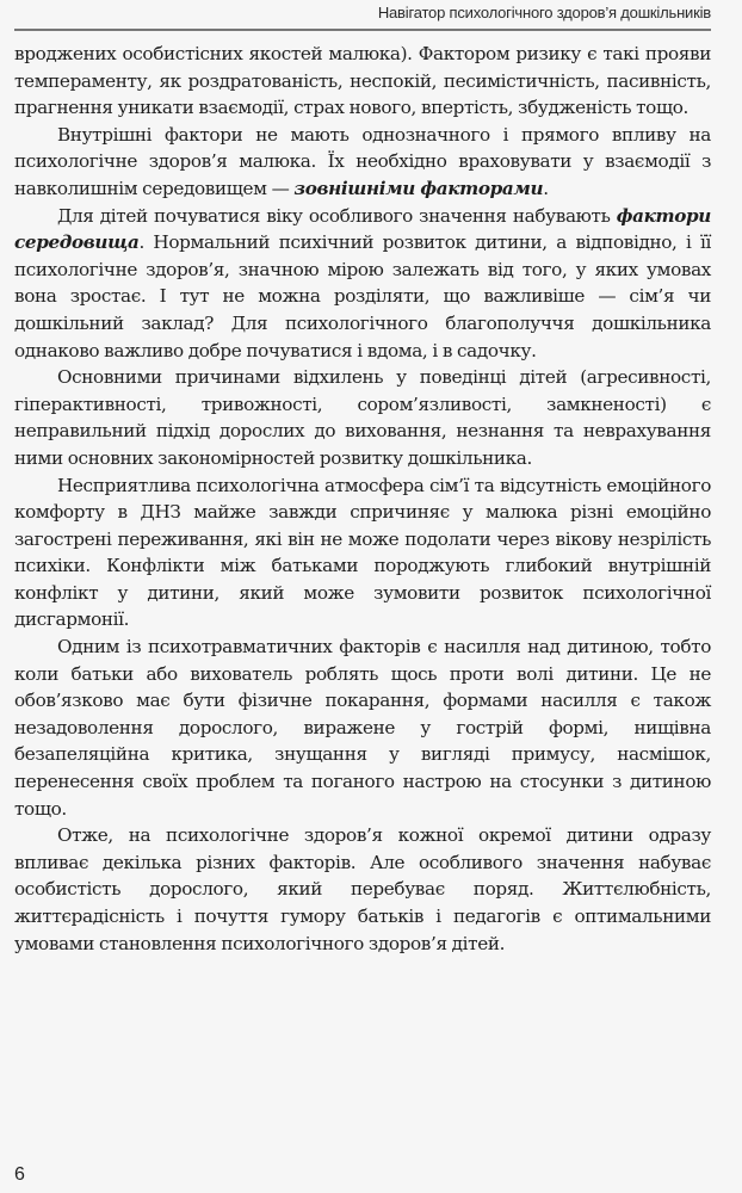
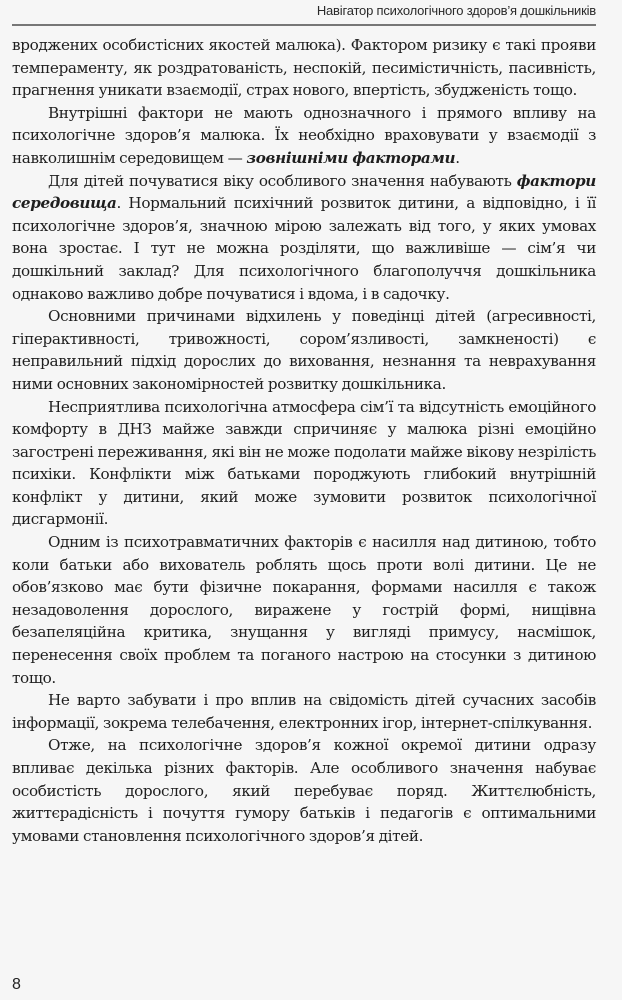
  Навігатор психологічного здоров’я дошкільників
  вроджених особистісних якостей малюка). Фактором ризику є такі прояви темпераменту, як роздратованість, неспокій, песимістичність, пасивність, прагнення уникати взаємодії, страх нового, впертість, збудженість тощо.
  Внутрішні фактори не мають однозначного і прямого впливу на психологічне здоров’я малюка. Їх необхідно враховувати у взаємодії з навколишнім середовищем — зовнішніми факторами.
  Для дітей почуватися віку особливого значення набувають фактори середовища. Нормальний психічний розвиток дитини, а відповідно, і її психологічне здоров’я, значною мірою залежать від того, у яких умовах вона зростає. І тут не можна розділяти, що важливіше — сім’я чи дошкільний заклад? Для психологічного благополуччя дошкільника однаково важливо добре почуватися і вдома, і в садочку.
  Основними причинами відхилень у поведінці дітей (агресивності, гіперактивності, тривожності, сором’язливості, замкненості) є неправильний підхід дорослих до виховання, незнання та неврахування ними основних закономірностей розвитку дошкільника.
- Несприятлива психологічна атмосфера сім’ї та відсутність емоційного комфорту в ДНЗ майже завжди спричиняє у малюка різні емоційно загострені переживання, які він не може подолати через вікову незрілість психіки. Конфлікти між батьками породжують глибокий внутрішній конфлікт у дитини, який може зумовити розвиток психологічної дисгармонії.
+ Несприятлива психологічна атмосфера сім’ї та відсутність емоційного комфорту в ДНЗ майже завжди спричиняє у малюка різні емоційно загострені переживання, які він не може подолати майже вікову незрілість психіки. Конфлікти між батьками породжують глибокий внутрішній конфлікт у дитини, який може зумовити розвиток психологічної дисгармонії.
  Одним із психотравматичних факторів є насилля над дитиною, тобто коли батьки або вихователь роблять щось проти волі дитини. Це не обов’язково має бути фізичне покарання, формами насилля є також незадоволення дорослого, виражене у гострій формі, нищівна безапеляційна критика, знущання у вигляді примусу, насмішок, перенесення своїх проблем та поганого настрою на стосунки з дитиною тощо.
+ Не варто забувати і про вплив на свідомість дітей сучасних засобів інформації, зокрема телебачення, електронних ігор, інтернет-спілкування.
  Отже, на психологічне здоров’я кожної окремої дитини одразу впливає декілька різних факторів. Але особливого значення набуває особистість дорослого, який перебуває поряд. Життєлюбність, життєрадісність і почуття гумору батьків і педагогів є оптимальними умовами становлення психологічного здоров’я дітей.
- 6
+ 8
